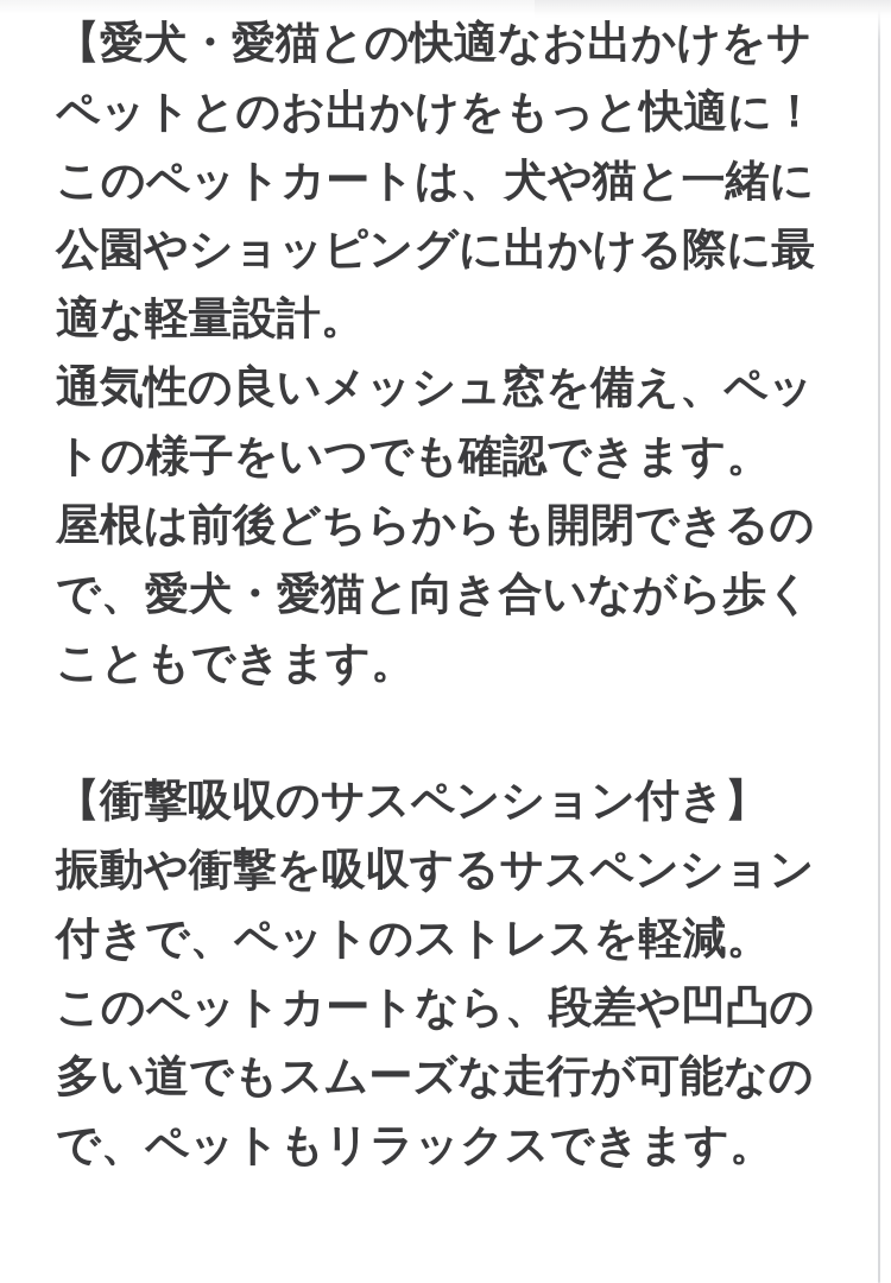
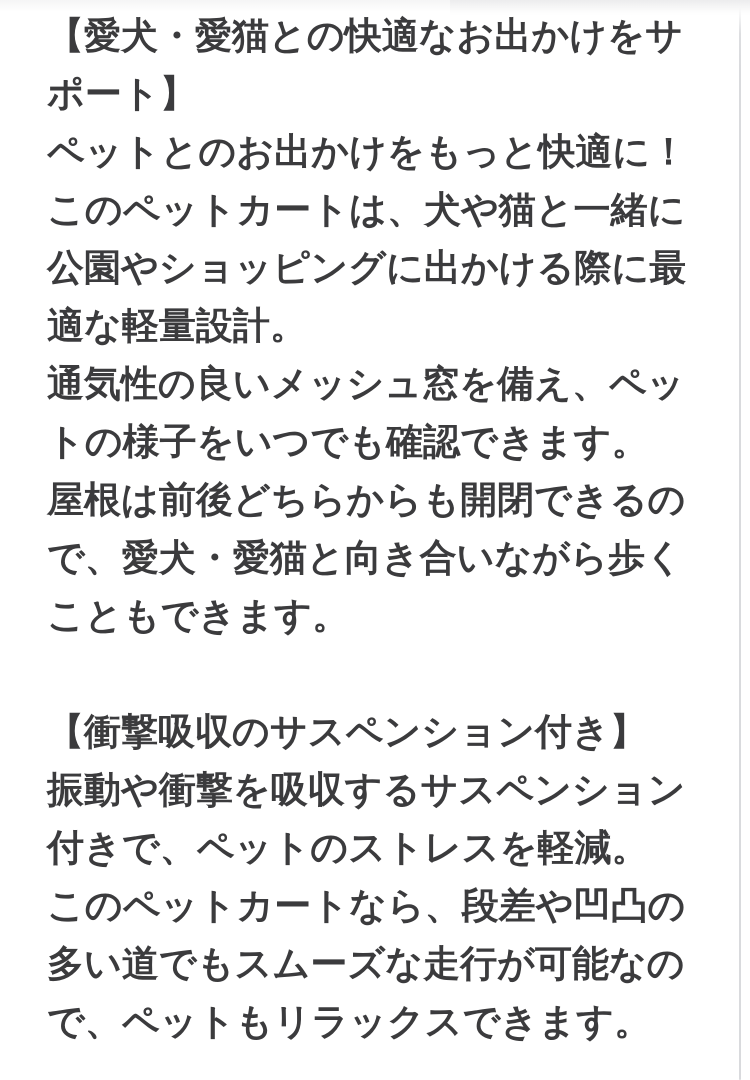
  【愛犬・愛猫との快適なお出かけをサ
+ ポート】
  ペットとのお出かけをもっと快適に！
  このペットカートは、犬や猫と一緒に
  公園やショッピングに出かける際に最
  適な軽量設計。
  通気性の良いメッシュ窓を備え、ペッ
  トの様子をいつでも確認できます。
  屋根は前後どちらからも開閉できるの
  で、愛犬・愛猫と向き合いながら歩く
  こともできます。
  【衝撃吸収のサスペンション付き】
  振動や衝撃を吸収するサスペンション
  付きで、ペットのストレスを軽減。
  このペットカートなら、段差や凹凸の
  多い道でもスムーズな走行が可能なの
  で、ペットもリラックスできます。
